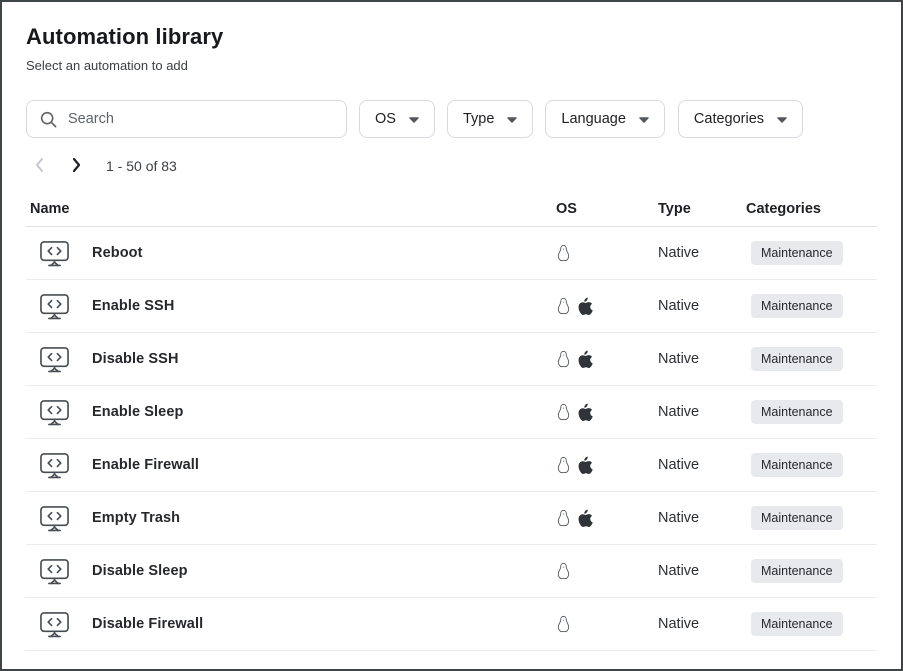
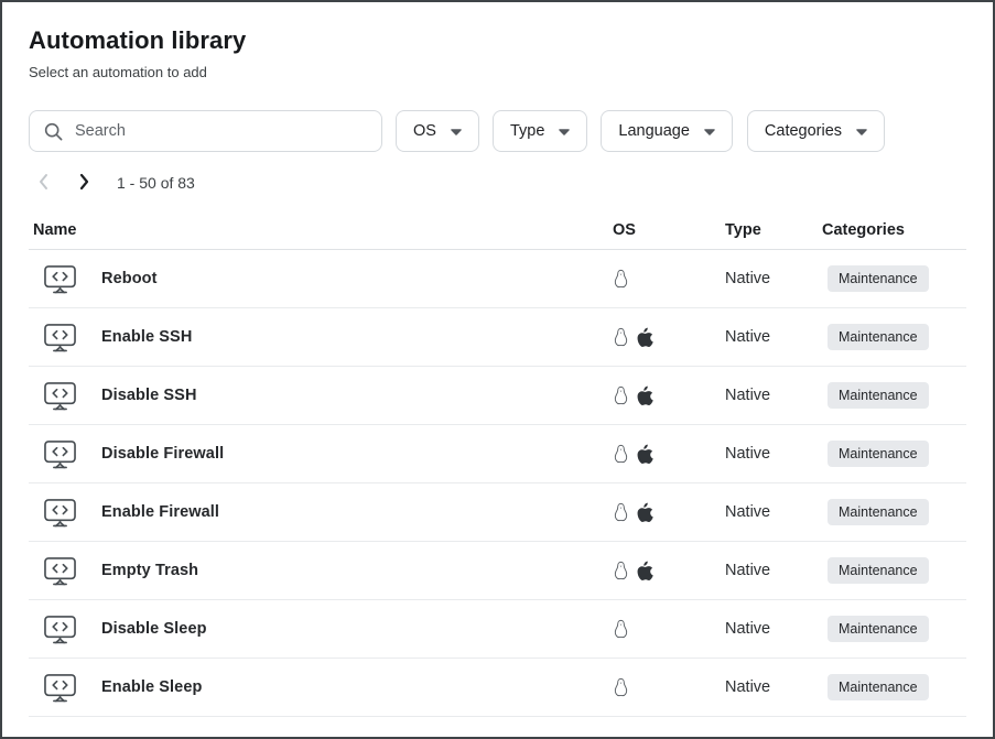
  Automation library
  Select an automation to add
  Search
  OS
  Type
  Language
  Categories
  1 - 50 of 83
  Name
  OS
  Type
  Categories
  Reboot
  Native
  Maintenance
  Enable SSH
  Native
  Maintenance
  Disable SSH
  Native
  Maintenance
- Enable Sleep
+ Disable Firewall
  Native
  Maintenance
  Enable Firewall
  Native
  Maintenance
  Empty Trash
  Native
  Maintenance
  Disable Sleep
  Native
  Maintenance
- Disable Firewall
+ Enable Sleep
  Native
  Maintenance
